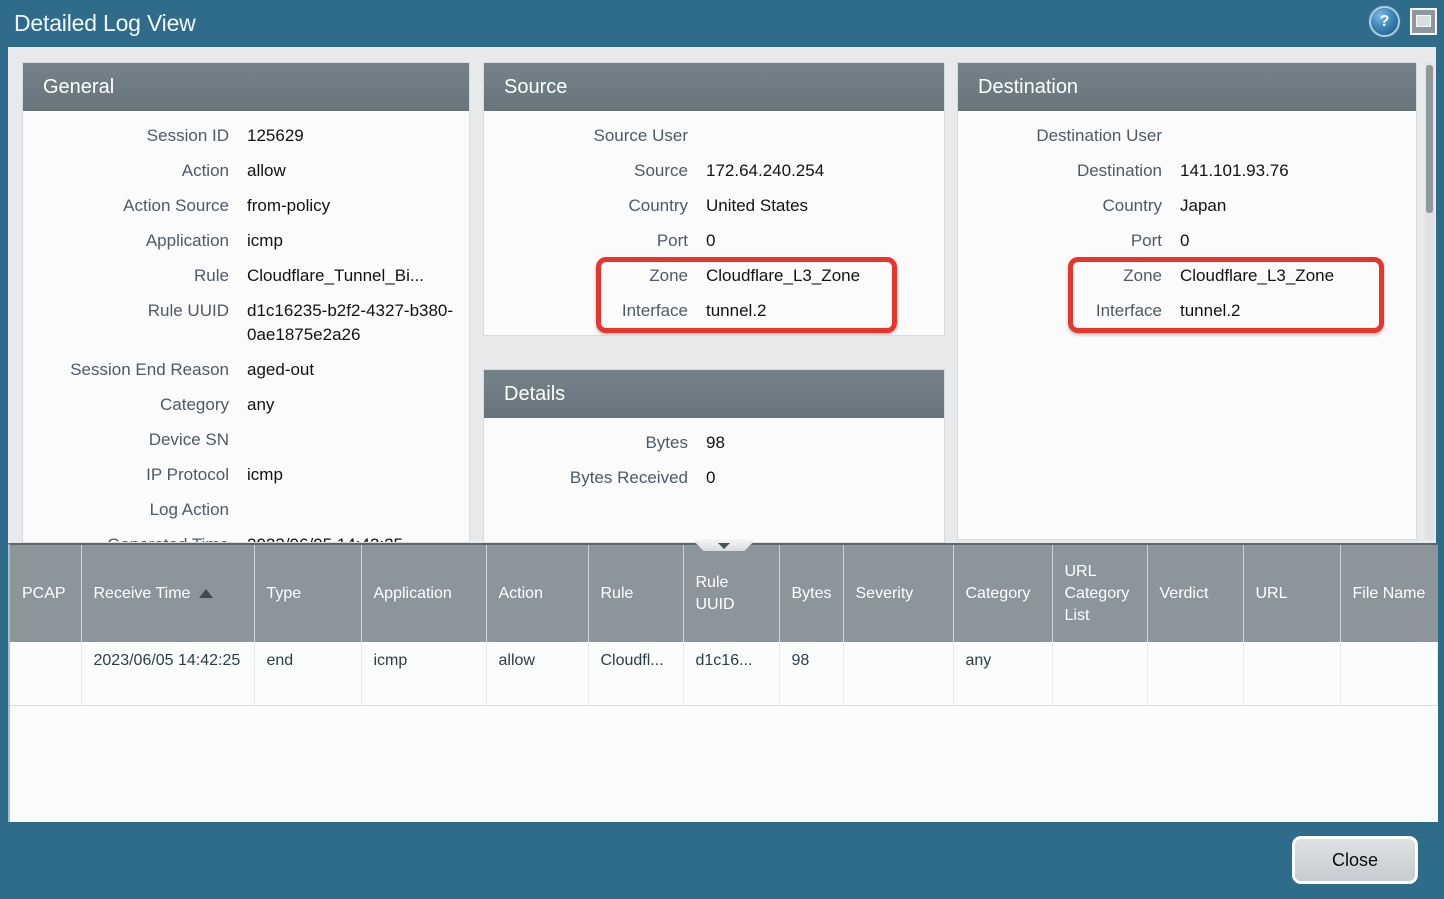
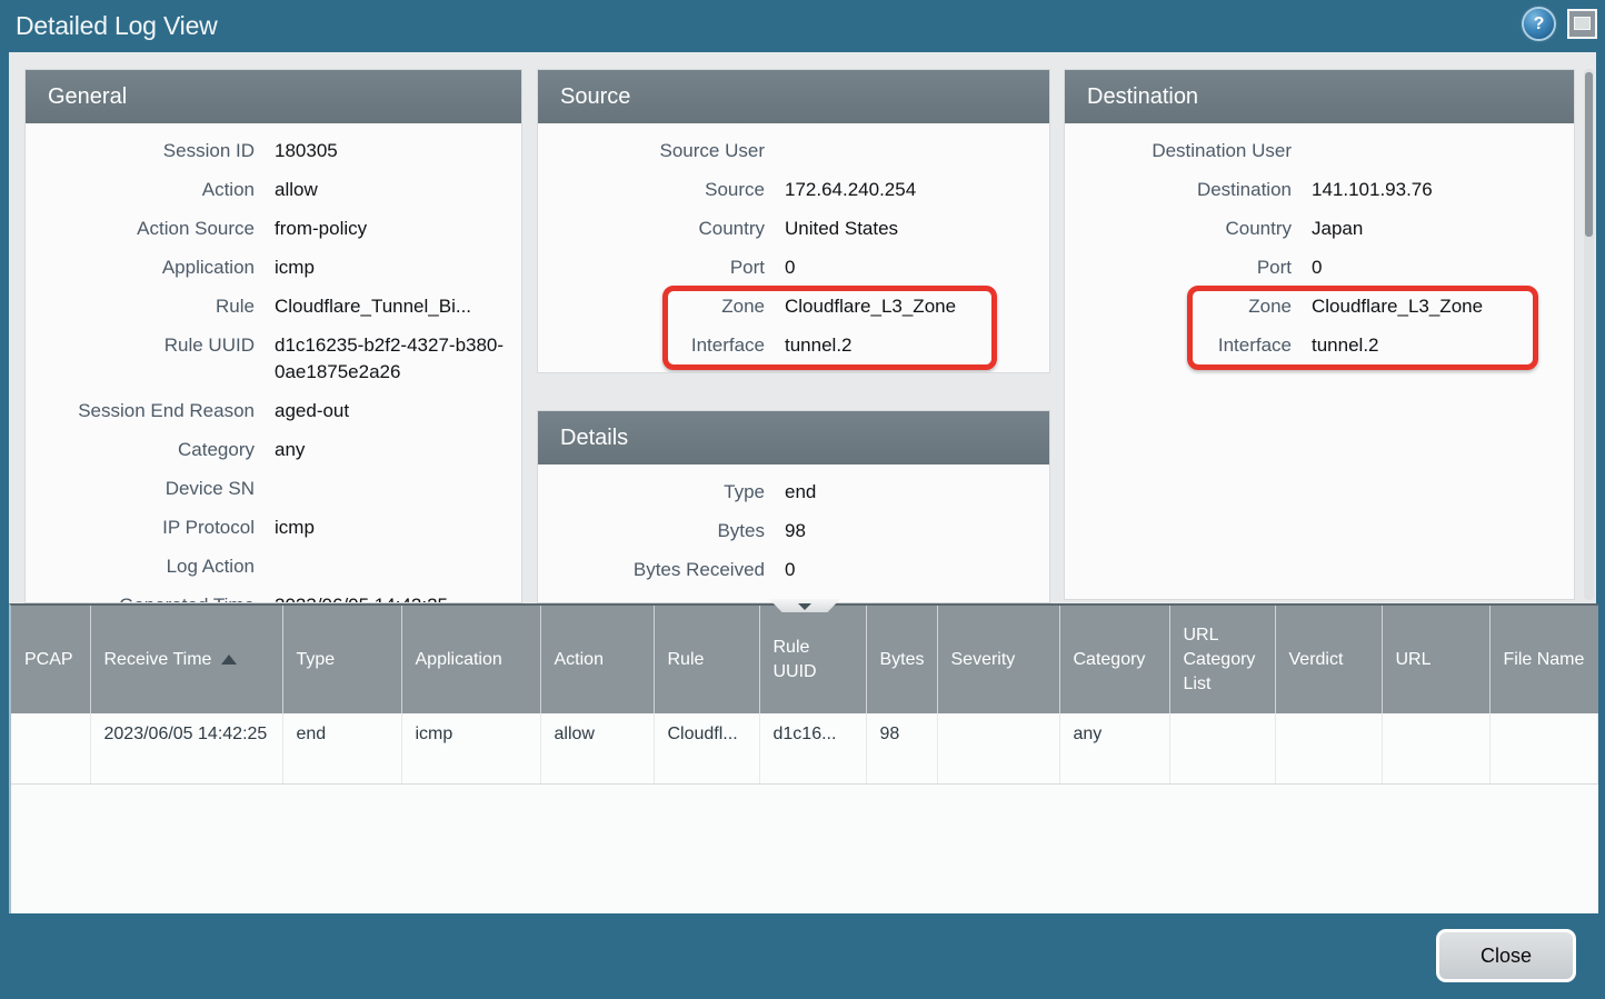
  Detailed Log View
  ?
  General
  Session ID
- 125629
+ 180305
  Action
  allow
  Action Source
  from-policy
  Application
  icmp
  Rule
  Cloudflare_Tunnel_Bi...
  Rule UUID
  d1c16235-b2f2-4327-b380-0ae1875e2a26
  Session End Reason
  aged-out
  Category
  any
  Device SN
  IP Protocol
  icmp
  Log Action
  Source
  Source User
  Source
  172.64.240.254
  Country
  United States
  Port
  0
  Zone
  Cloudflare_L3_Zone
  Interface
  tunnel.2
  Details
+ Type
+ end
  Bytes
  98
  Bytes Received
  0
  Destination
  Destination User
  Destination
  141.101.93.76
  Country
  Japan
  Port
  0
  Zone
  Cloudflare_L3_Zone
  Interface
  tunnel.2
  PCAP	Receive Time	Type	Application	Action	Rule	Rule UUID	Bytes	Severity	Category	URL Category List	Verdict	URL	File Name
  	2023/06/05 14:42:25	end	icmp	allow	Cloudfl...	d1c16...	98		any
  Close
